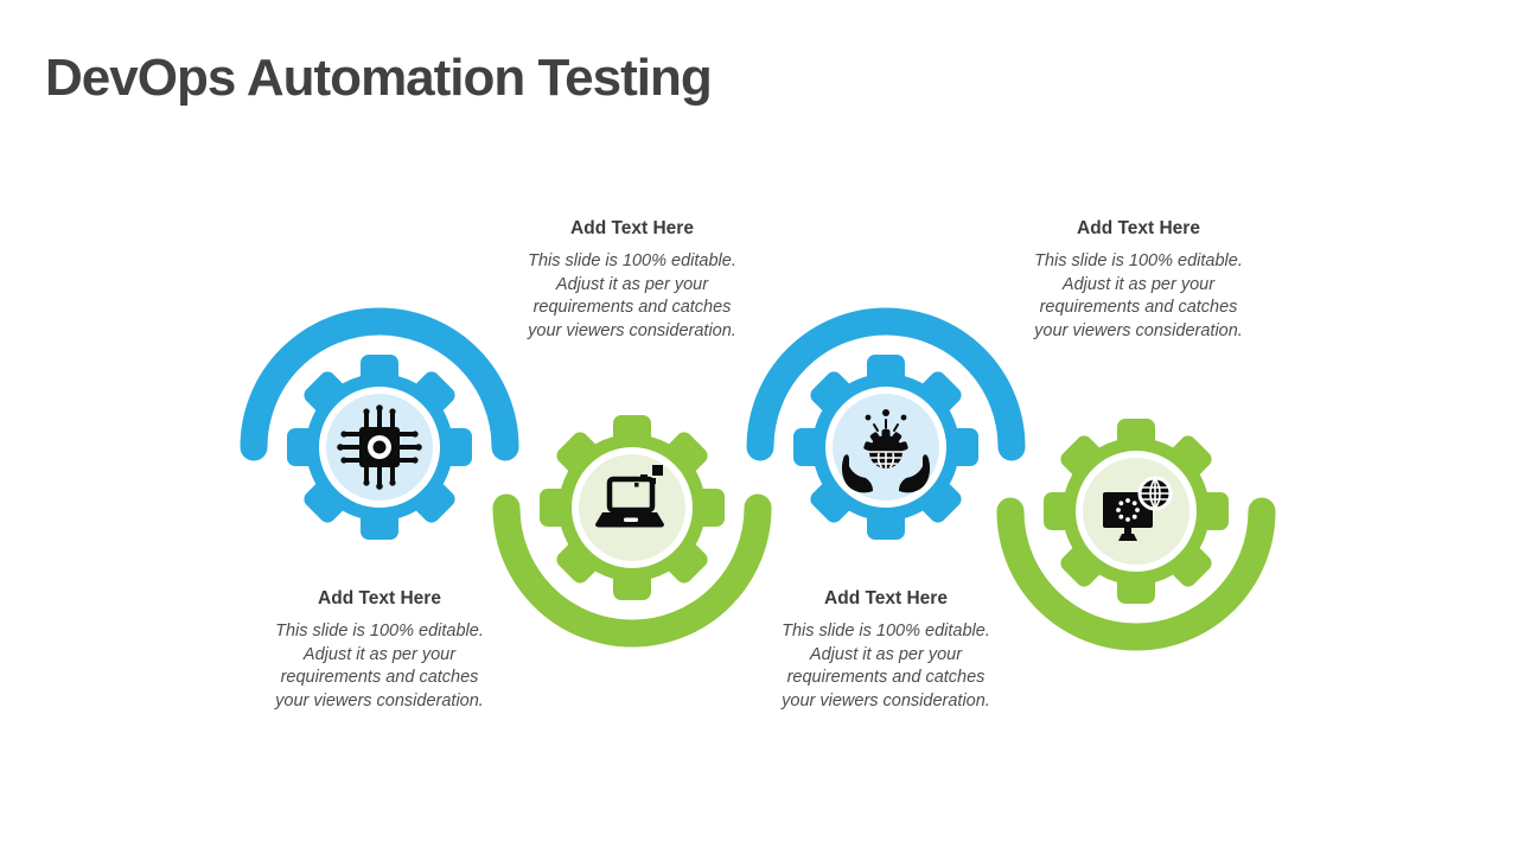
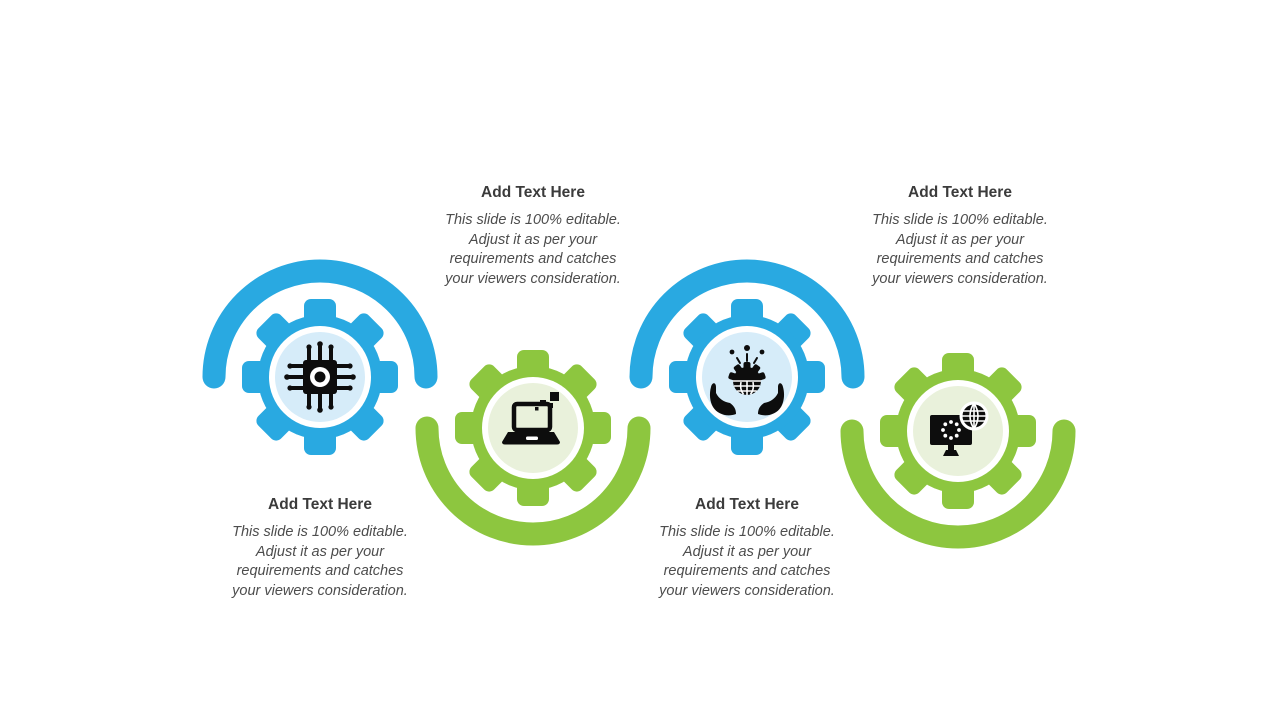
- DevOps Automation Testing
  Add Text Here
  This slide is 100% editable. Adjust it as per your requirements and catches your viewers consideration.
  Add Text Here
  This slide is 100% editable. Adjust it as per your requirements and catches your viewers consideration.
  Add Text Here
  This slide is 100% editable. Adjust it as per your requirements and catches your viewers consideration.
  Add Text Here
  This slide is 100% editable. Adjust it as per your requirements and catches your viewers consideration.
